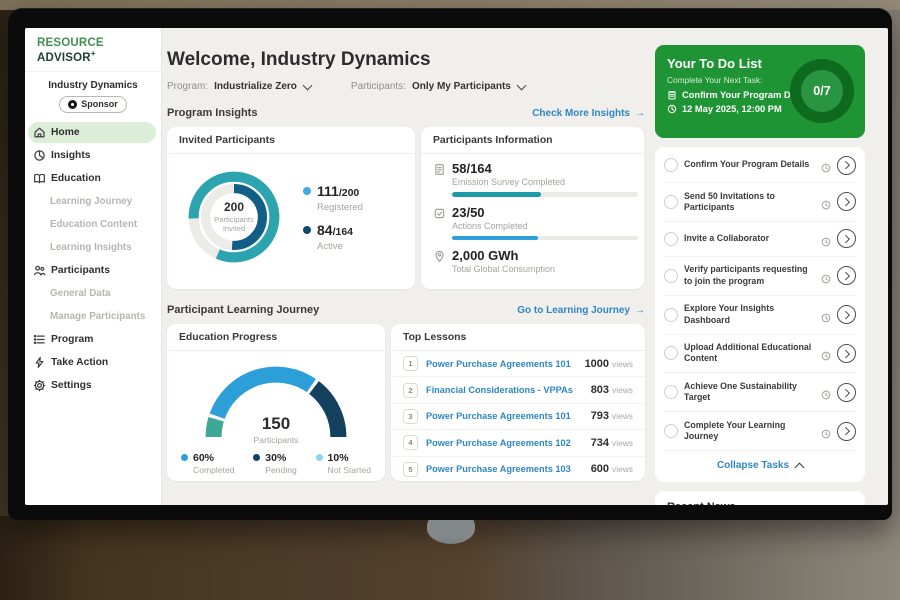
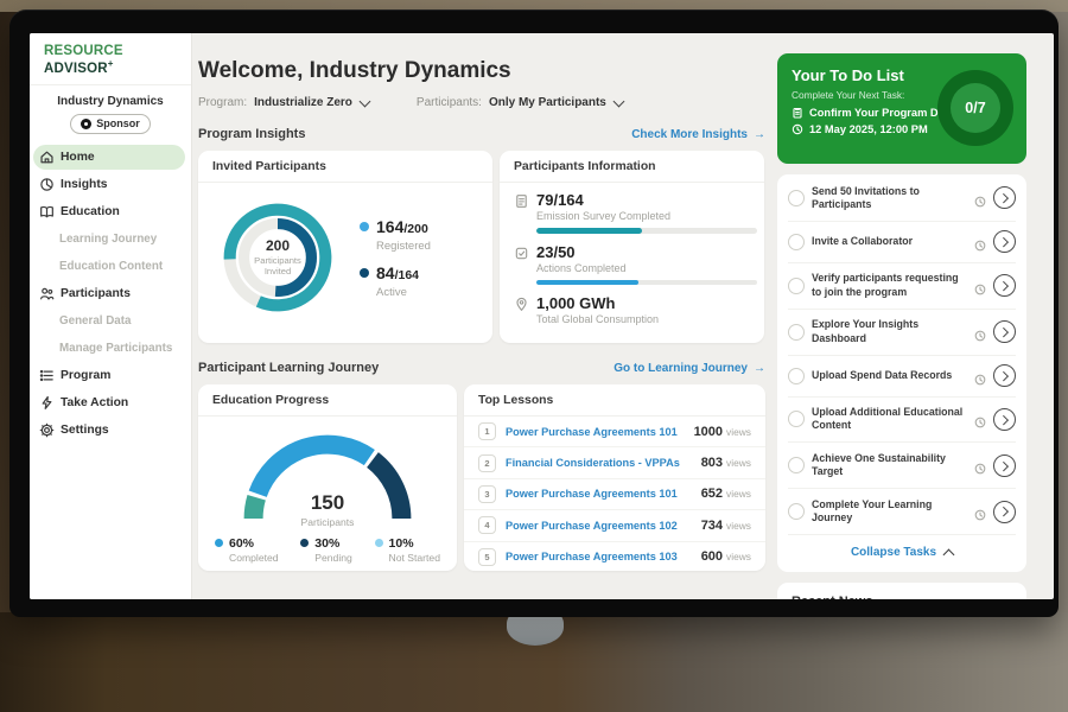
  RESOURCE ADVISOR+
  Industry Dynamics
  Sponsor
  Home
  Insights
  Education
  Learning Journey
  Education Content
- Learning Insights
  Participants
  General Data
  Manage Participants
  Program
  Take Action
  Settings
  Welcome, Industry Dynamics
  Program:
  Industrialize Zero
  Participants:
  Only My Participants
  Program Insights
  Check More Insights
  →
  Invited Participants
  200
  Participants Invited
- 111/200
+ 164/200
  Registered
  84/164
  Active
  Participants Information
- 58/164
+ 79/164
  Emission Survey Completed
  23/50
  Actions Completed
- 2,000 GWh
+ 1,000 GWh
  Total Global Consumption
  Participant Learning Journey
  Go to Learning Journey
  →
  Education Progress
  150
  Participants
  60%
  Completed
  30%
  Pending
  10%
  Not Started
  Top Lessons
  1
  Power Purchase Agreements 101
  1000
  views
  2
  Financial Considerations - VPPAs
  803
  views
  3
  Power Purchase Agreements 101
- 793
+ 652
  views
  4
  Power Purchase Agreements 102
  734
  views
  5
  Power Purchase Agreements 103
  600
  views
  Your To Do List
  Complete Your Next Task:
  Confirm Your Program D
  12 May 2025, 12:00 PM
  0/7
- Confirm Your Program Details
  Send 50 Invitations to Participants
  Invite a Collaborator
  Verify participants requesting to join the program
  Explore Your Insights Dashboard
+ Upload Spend Data Records
  Upload Additional Educational Content
  Achieve One Sustainability Target
  Complete Your Learning Journey
  Collapse Tasks
